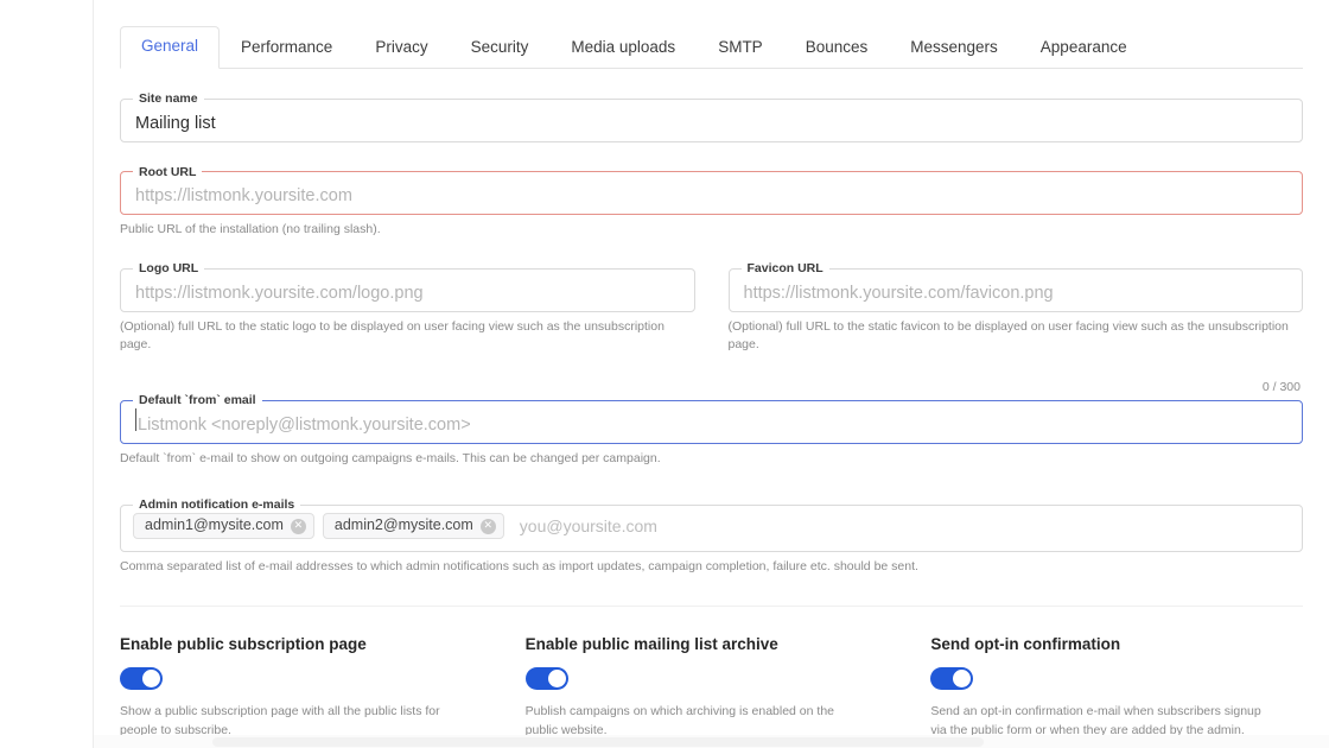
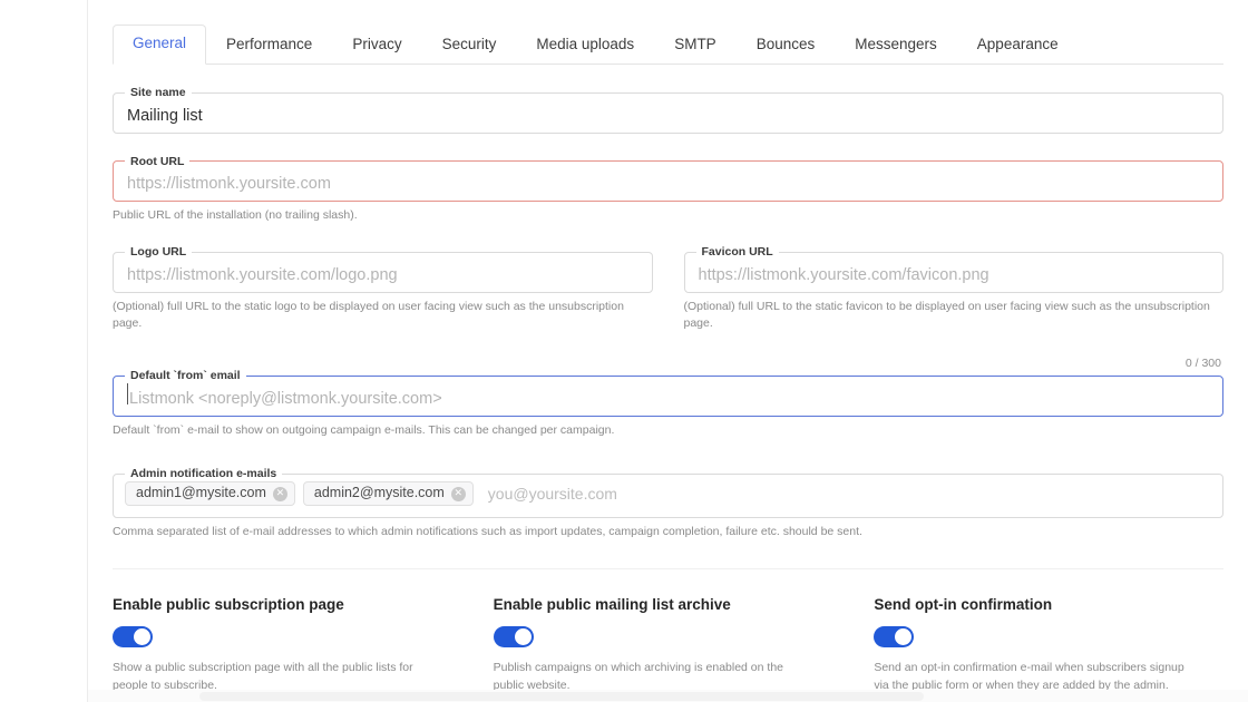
  General
  Performance
  Privacy
  Security
  Media uploads
  SMTP
  Bounces
  Messengers
  Appearance
  Site name
  Mailing list
  Root URL
  https://listmonk.yoursite.com
  Public URL of the installation (no trailing slash).
  Logo URL
  https://listmonk.yoursite.com/logo.png
  (Optional) full URL to the static logo to be displayed on user facing view such as the unsubscription page.
  Favicon URL
  https://listmonk.yoursite.com/favicon.png
  (Optional) full URL to the static favicon to be displayed on user facing view such as the unsubscription page.
  0 / 300
  Default `from` email
  Listmonk <noreply@listmonk.yoursite.com>
- Default `from` e-mail to show on outgoing campaigns e-mails. This can be changed per campaign.
+ Default `from` e-mail to show on outgoing campaign e-mails. This can be changed per campaign.
  Admin notification e-mails
  admin1@mysite.com
  ✕
  admin2@mysite.com
  ✕
  you@yoursite.com
  Comma separated list of e-mail addresses to which admin notifications such as import updates, campaign completion, failure etc. should be sent.
  Enable public subscription page
  Show a public subscription page with all the public lists for people to subscribe.
  Enable public mailing list archive
  Publish campaigns on which archiving is enabled on the public website.
  Send opt-in confirmation
  Send an opt-in confirmation e-mail when subscribers signup via the public form or when they are added by the admin.
